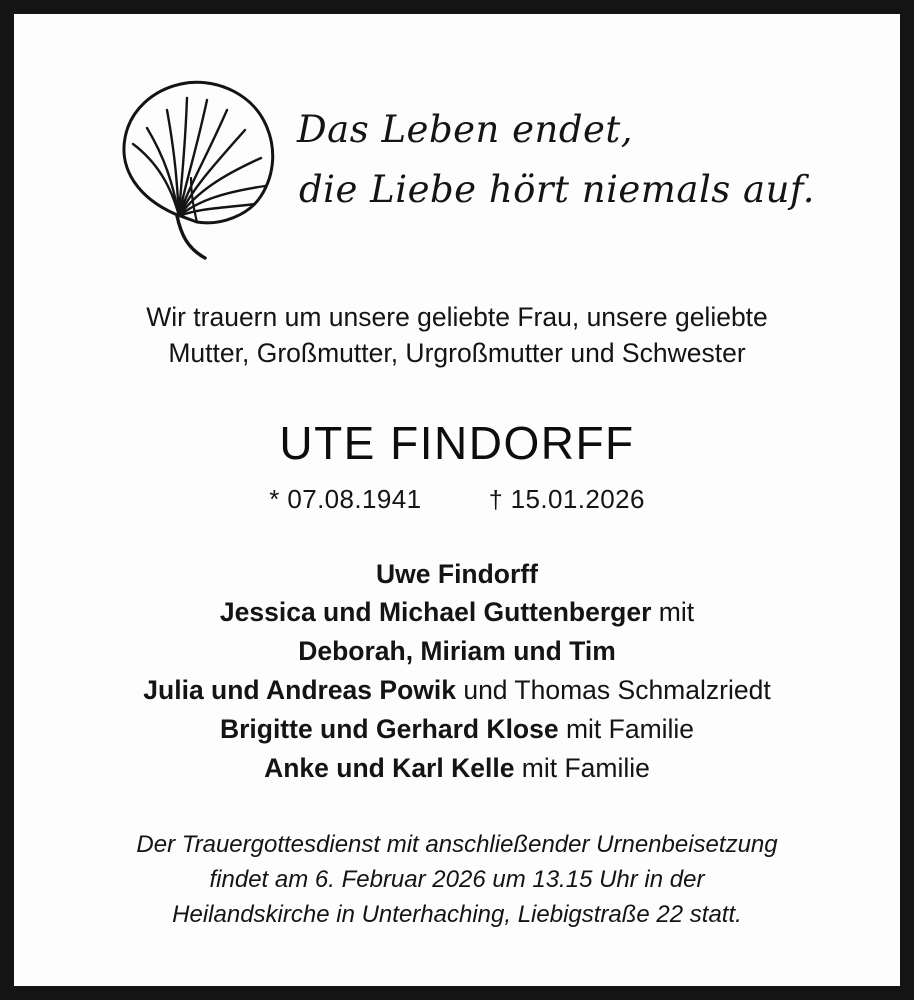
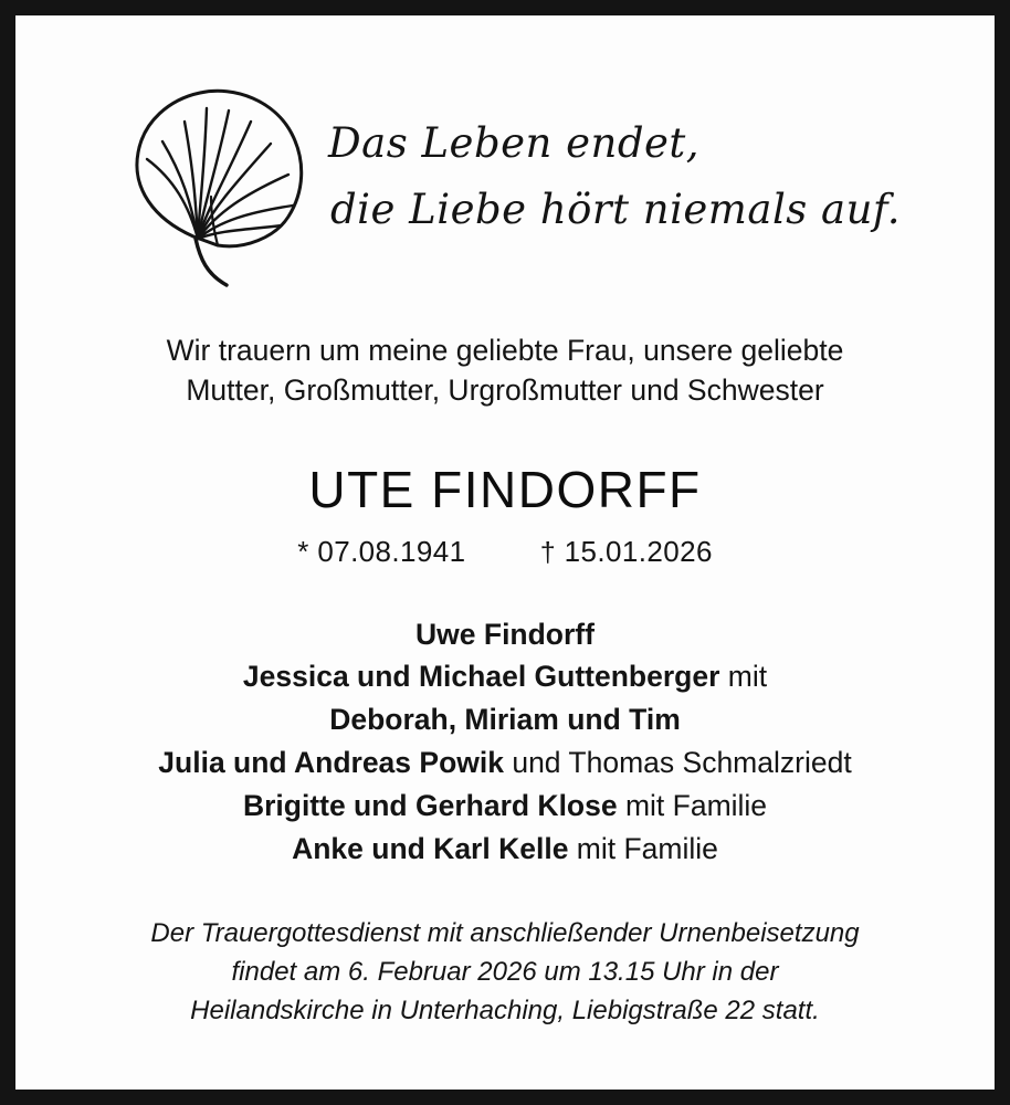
  Das Leben endet,
  die Liebe hört niemals auf.
- Wir trauern um unsere geliebte Frau, unsere geliebte
+ Wir trauern um meine geliebte Frau, unsere geliebte
  Mutter, Großmutter, Urgroßmutter und Schwester
  UTE FINDORFF
  * 07.08.1941 † 15.01.2026
  Uwe Findorff
  Jessica und Michael Guttenberger mit
  Deborah, Miriam und Tim
  Julia und Andreas Powik und Thomas Schmalzriedt
  Brigitte und Gerhard Klose mit Familie
  Anke und Karl Kelle mit Familie
  Der Trauergottesdienst mit anschließender Urnenbeisetzung
  findet am 6. Februar 2026 um 13.15 Uhr in der
  Heilandskirche in Unterhaching, Liebigstraße 22 statt.
